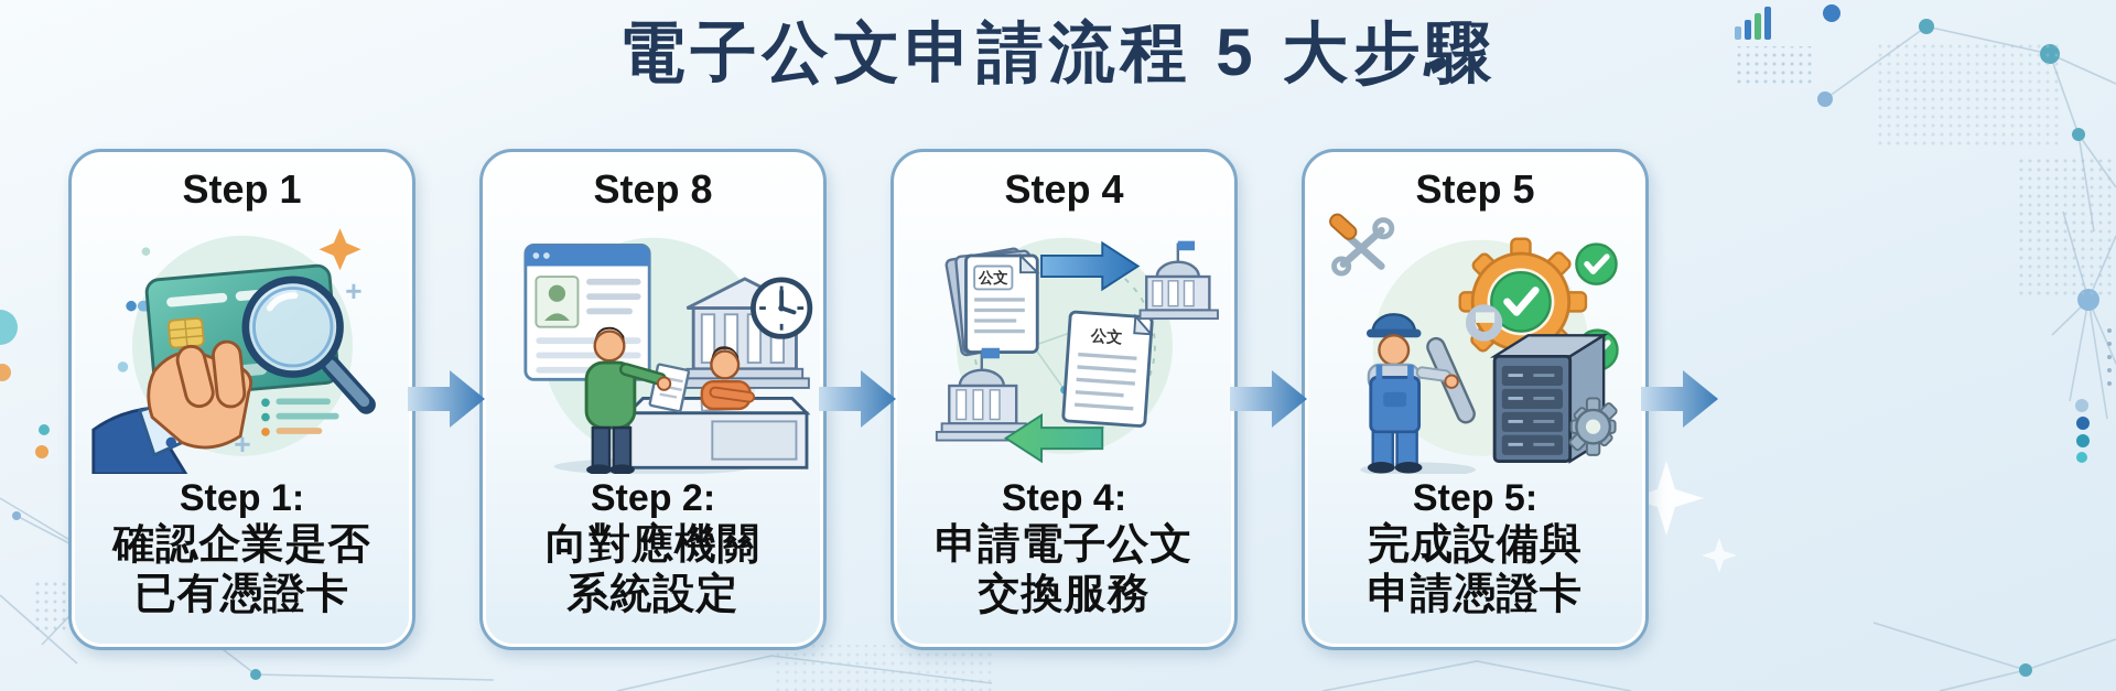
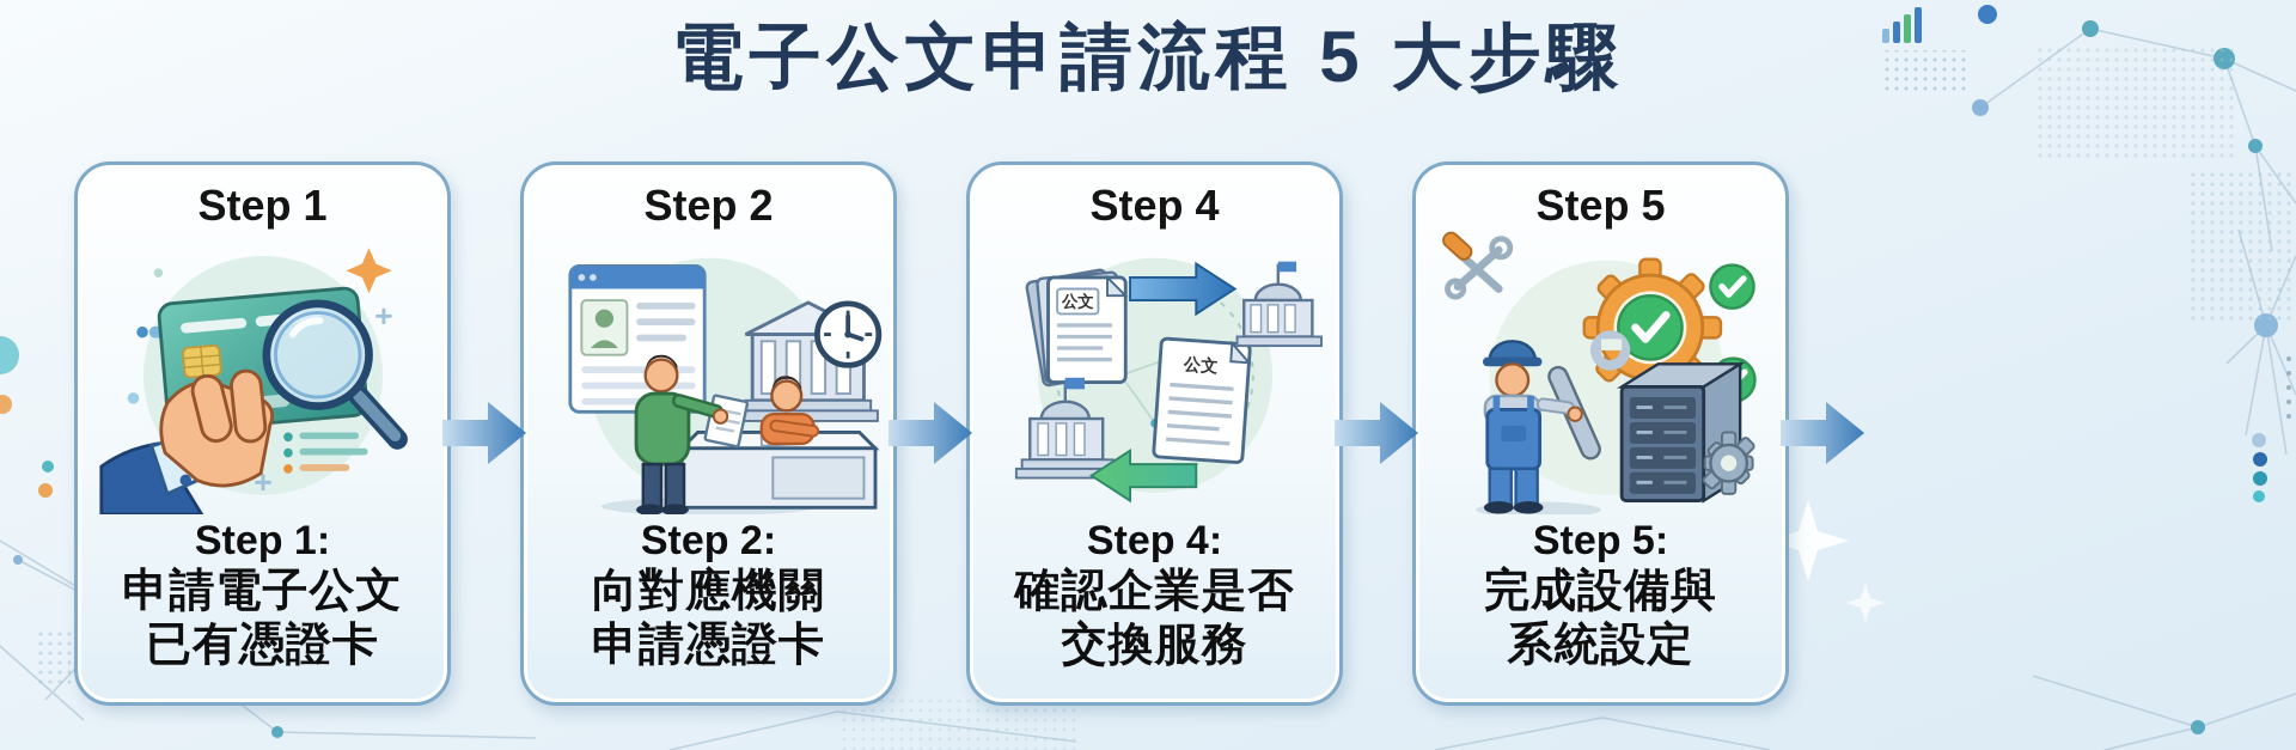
  電子公文申請流程 5 大步驟
  Step 1
  Step 1:
- 確認企業是否
+ 申請電子公文
  已有憑證卡
- Step 8
+ Step 2
  Step 2:
  向對應機關
- 系統設定
+ 申請憑證卡
  Step 4
  公文
  Step 4:
- 申請電子公文
+ 確認企業是否
  交換服務
  Step 5
  Step 5:
  完成設備與
- 申請憑證卡
+ 系統設定
